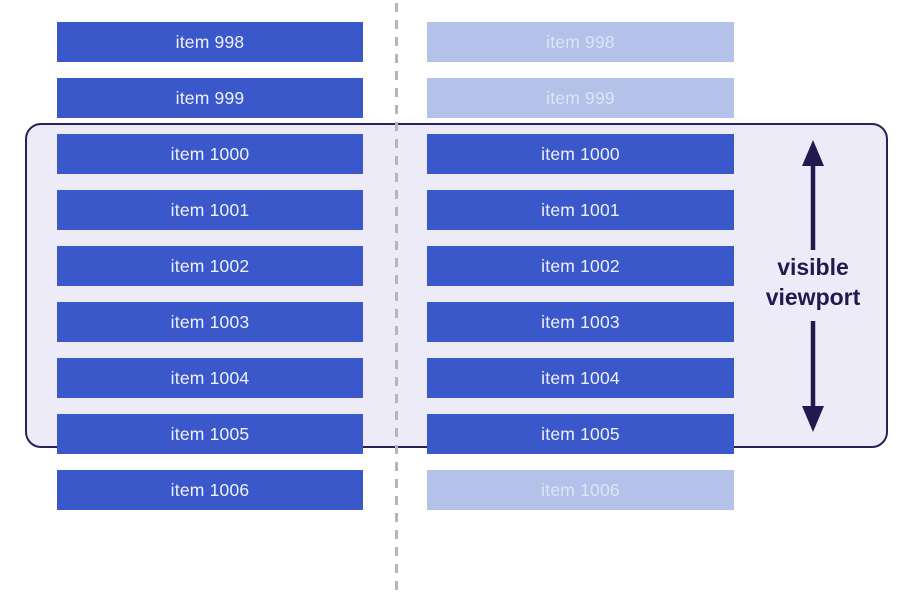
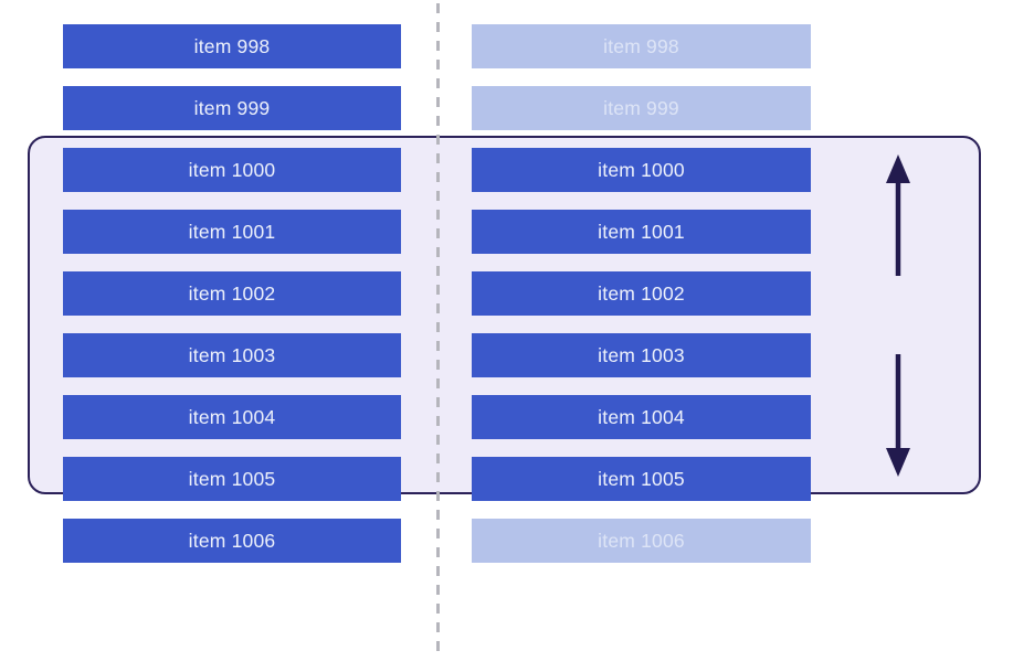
  item 998
  item 999
  item 1000
  item 1001
  item 1002
  item 1003
  item 1004
  item 1005
  item 1006
  item 998
  item 999
  item 1000
  item 1001
  item 1002
  item 1003
  item 1004
  item 1005
  item 1006
- visible
- viewport
